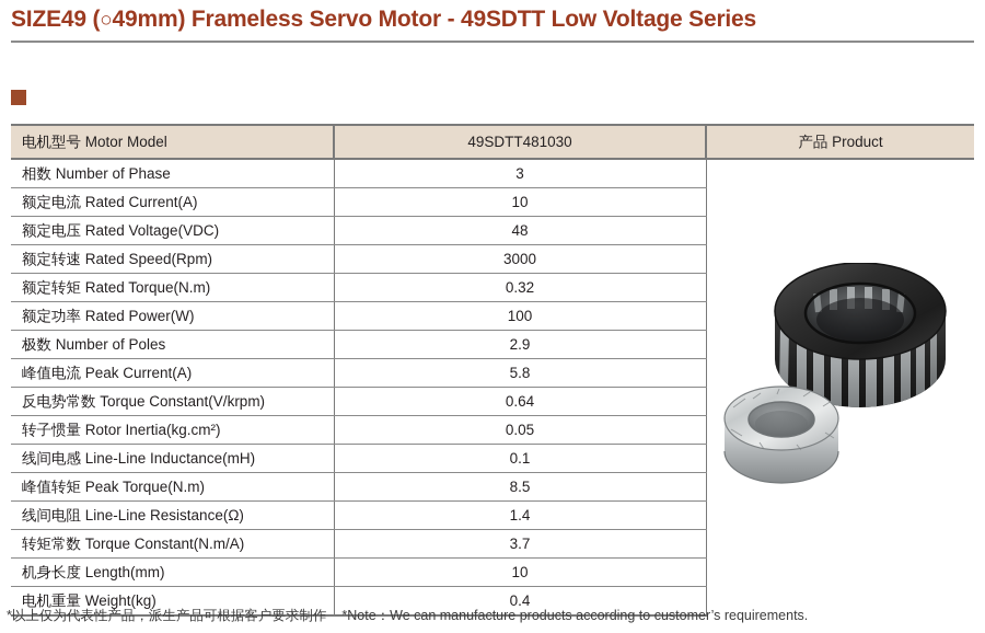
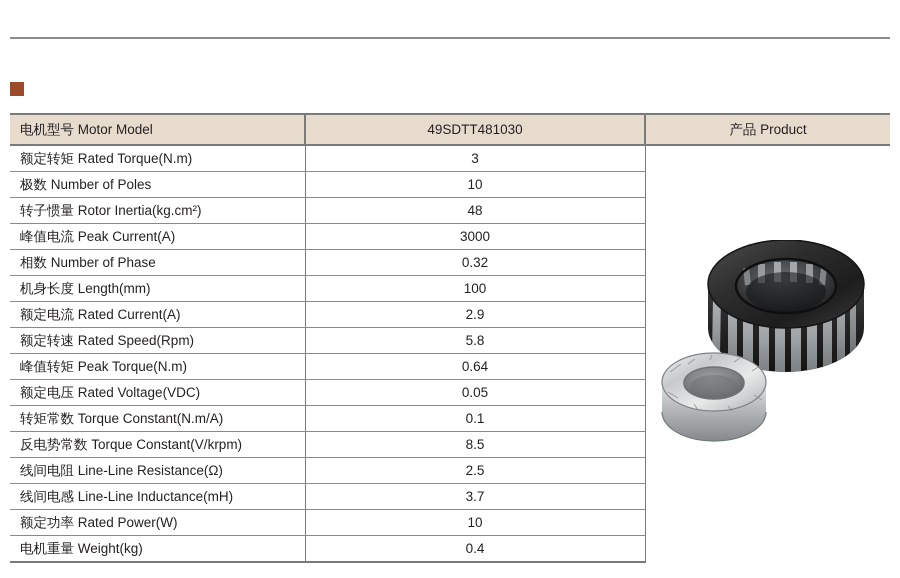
- SIZE49 (○49mm) Frameless Servo Motor - 49SDTT Low Voltage Series
  电机型号 Motor Model	49SDTT481030	产品 Product
- 相数 Number of Phase	3
+ 额定转矩 Rated Torque(N.m)	3
- 额定电流 Rated Current(A)	10
+ 极数 Number of Poles	10
- 额定电压 Rated Voltage(VDC)	48
+ 转子惯量 Rotor Inertia(kg.cm²)	48
- 额定转速 Rated Speed(Rpm)	3000
+ 峰值电流 Peak Current(A)	3000
- 额定转矩 Rated Torque(N.m)	0.32
+ 相数 Number of Phase	0.32
- 额定功率 Rated Power(W)	100
+ 机身长度 Length(mm)	100
- 极数 Number of Poles	2.9
+ 额定电流 Rated Current(A)	2.9
- 峰值电流 Peak Current(A)	5.8
+ 额定转速 Rated Speed(Rpm)	5.8
- 反电势常数 Torque Constant(V/krpm)	0.64
+ 峰值转矩 Peak Torque(N.m)	0.64
- 转子惯量 Rotor Inertia(kg.cm²)	0.05
+ 额定电压 Rated Voltage(VDC)	0.05
- 线间电感 Line-Line Inductance(mH)	0.1
+ 转矩常数 Torque Constant(N.m/A)	0.1
- 峰值转矩 Peak Torque(N.m)	8.5
+ 反电势常数 Torque Constant(V/krpm)	8.5
- 线间电阻 Line-Line Resistance(Ω)	1.4
+ 线间电阻 Line-Line Resistance(Ω)	2.5
- 转矩常数 Torque Constant(N.m/A)	3.7
+ 线间电感 Line-Line Inductance(mH)	3.7
- 机身长度 Length(mm)	10
+ 额定功率 Rated Power(W)	10
  电机重量 Weight(kg)	0.4
- *以上仅为代表性产品，派生产品可根据客户要求制作 *Note：We can manufacture products according to customer’s requirements.
